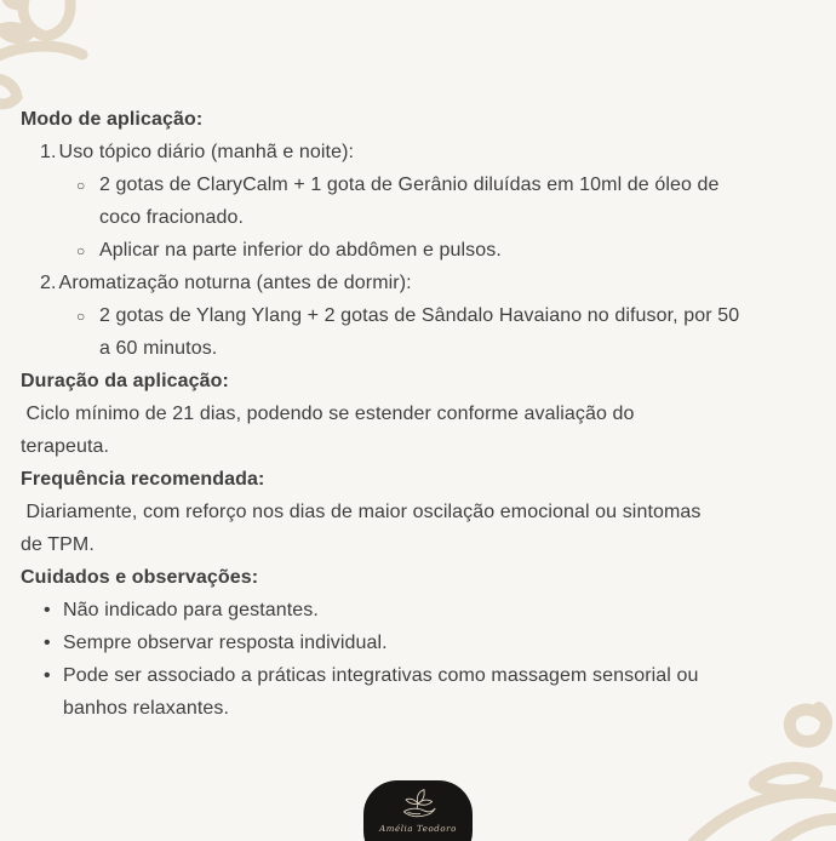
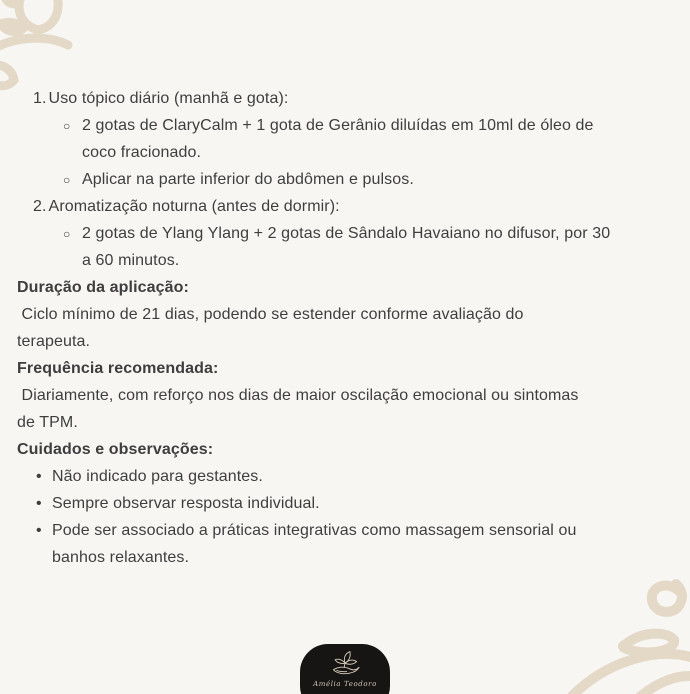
- Modo de aplicação:
- 1.Uso tópico diário (manhã e noite):
+ 1.Uso tópico diário (manhã e gota):
  ○
  2 gotas de ClaryCalm + 1 gota de Gerânio diluídas em 10ml de óleo de coco fracionado.
  ○
  Aplicar na parte inferior do abdômen e pulsos.
  2.Aromatização noturna (antes de dormir):
  ○
- 2 gotas de Ylang Ylang + 2 gotas de Sândalo Havaiano no difusor, por 50 a 60 minutos.
+ 2 gotas de Ylang Ylang + 2 gotas de Sândalo Havaiano no difusor, por 30 a 60 minutos.
  Duração da aplicação:
  Ciclo mínimo de 21 dias, podendo se estender conforme avaliação do terapeuta.
  Frequência recomendada:
  Diariamente, com reforço nos dias de maior oscilação emocional ou sintomas de TPM.
  Cuidados e observações:
  •
  Não indicado para gestantes.
  •
  Sempre observar resposta individual.
  •
  Pode ser associado a práticas integrativas como massagem sensorial ou banhos relaxantes.
  Amélia Teodoro
